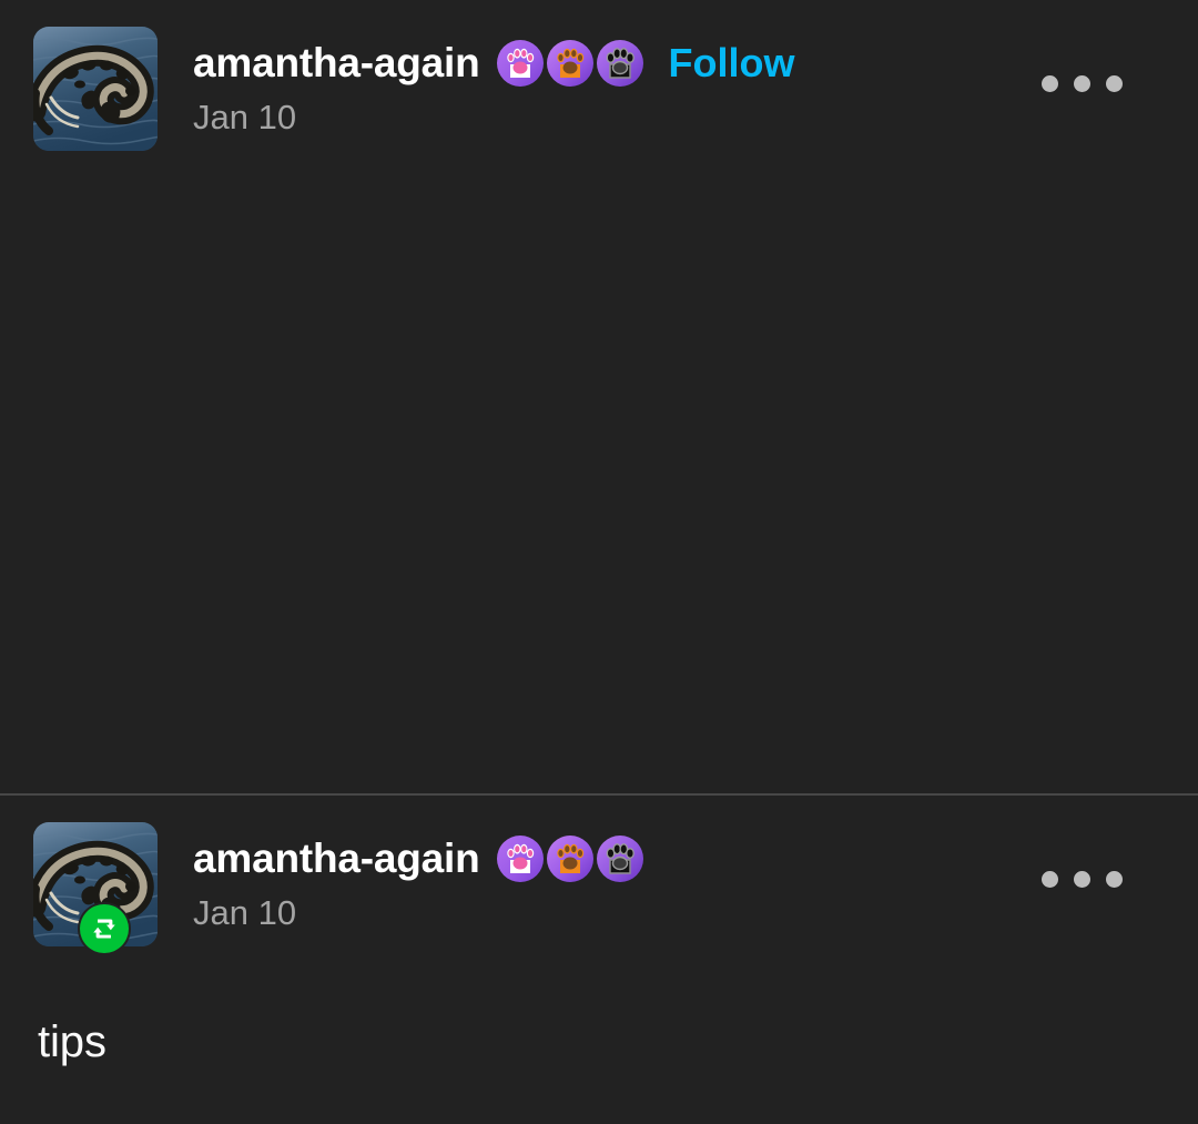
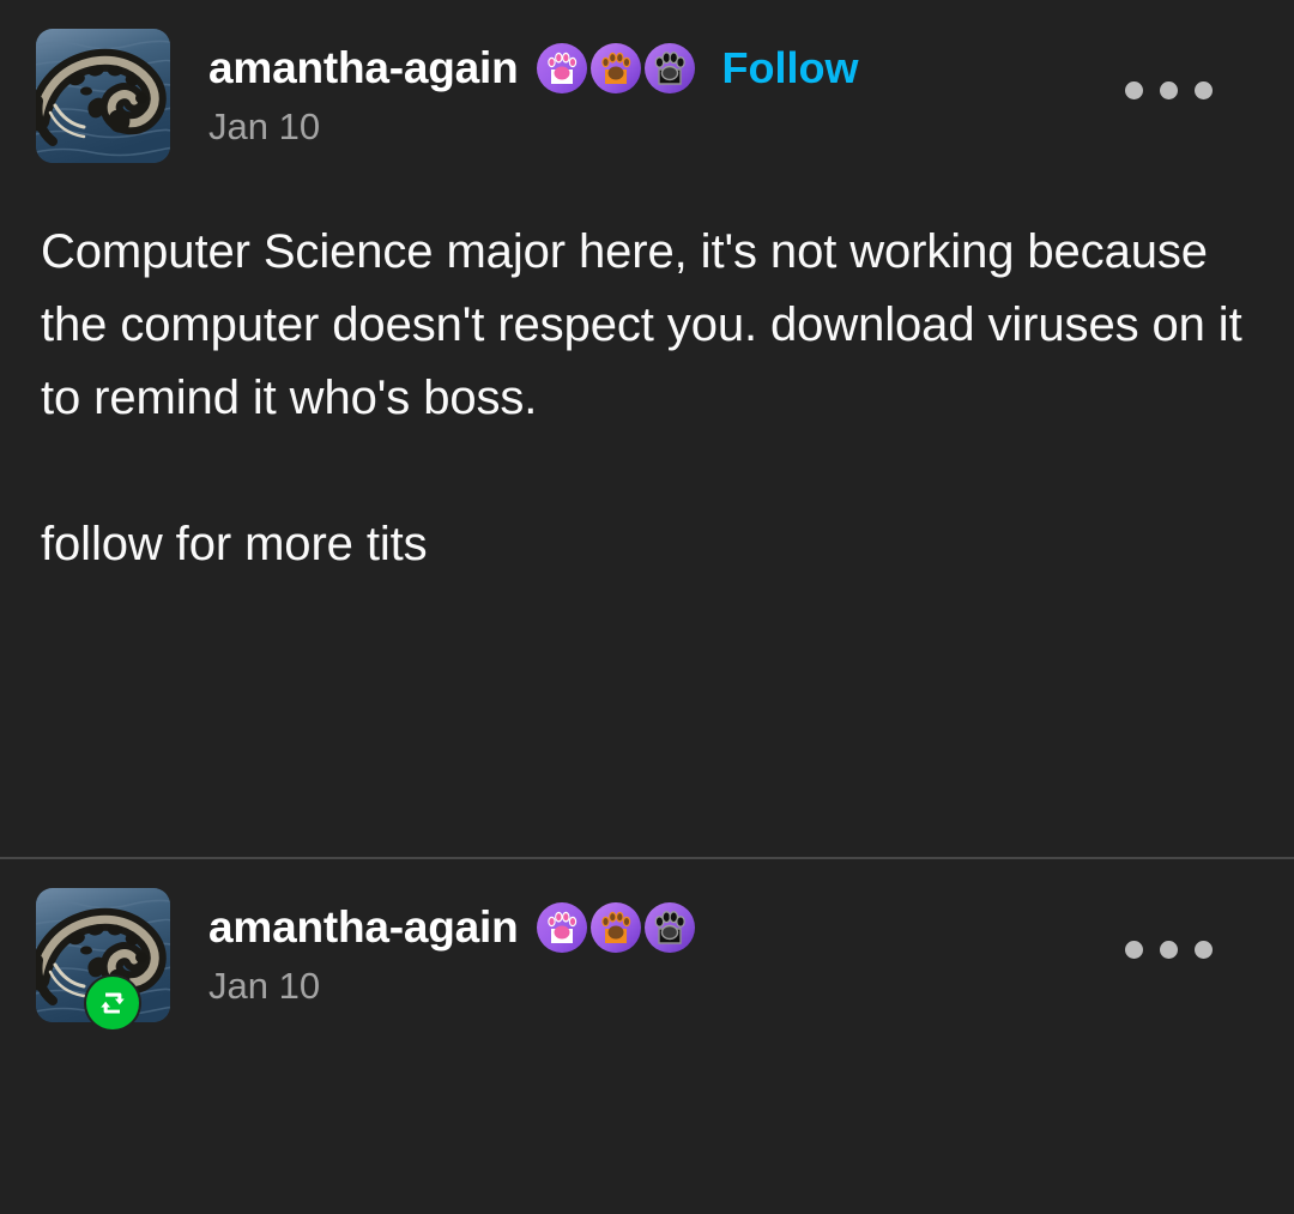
  amantha-again
  Follow
  Jan 10
+ Computer Science major here, it's not working because the computer doesn't respect you. download viruses on it to remind it who's boss.
+ follow for more tits
  amantha-again
  Jan 10
- tips
